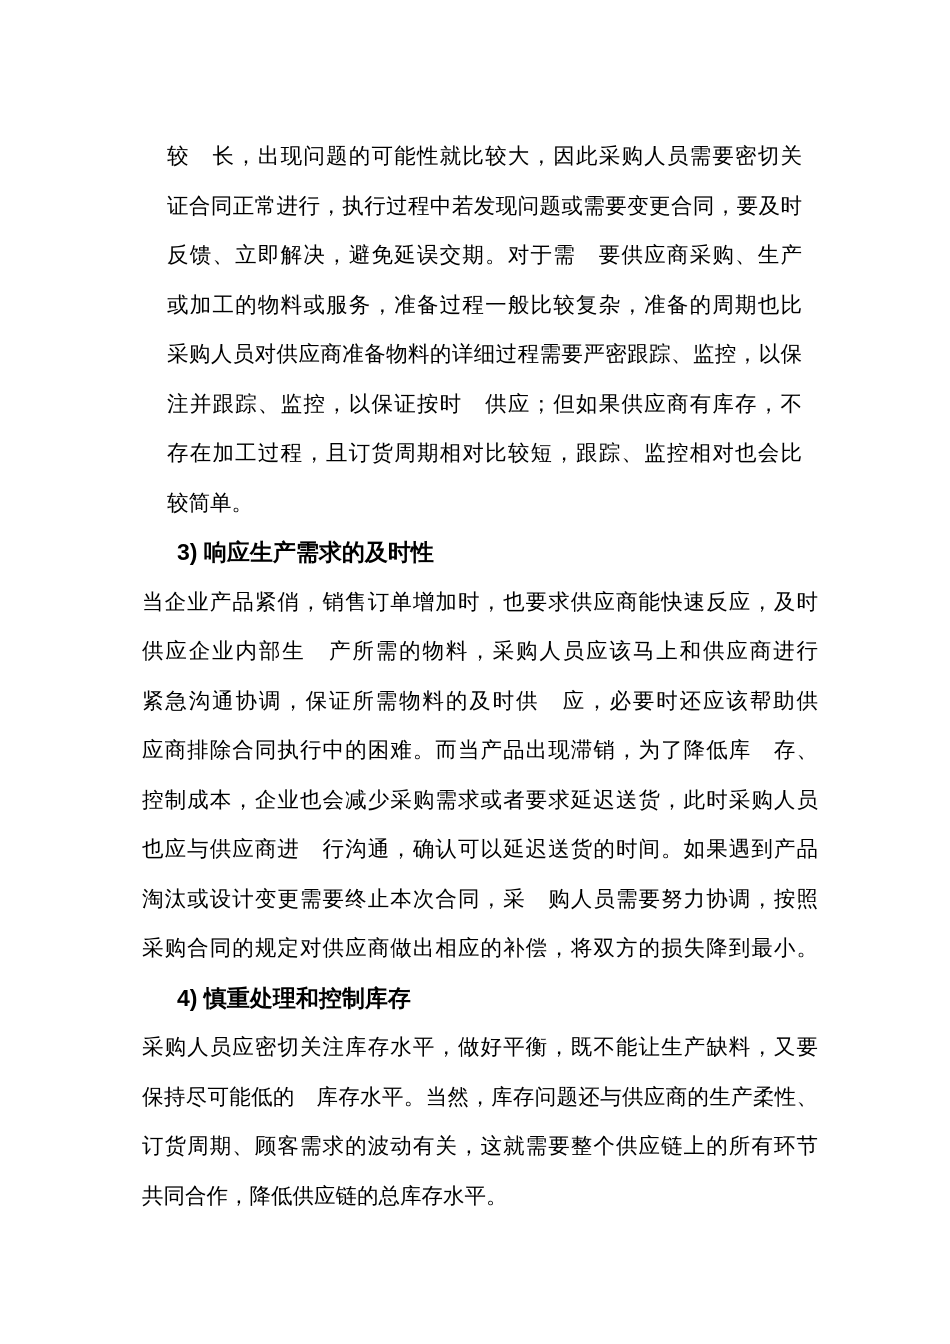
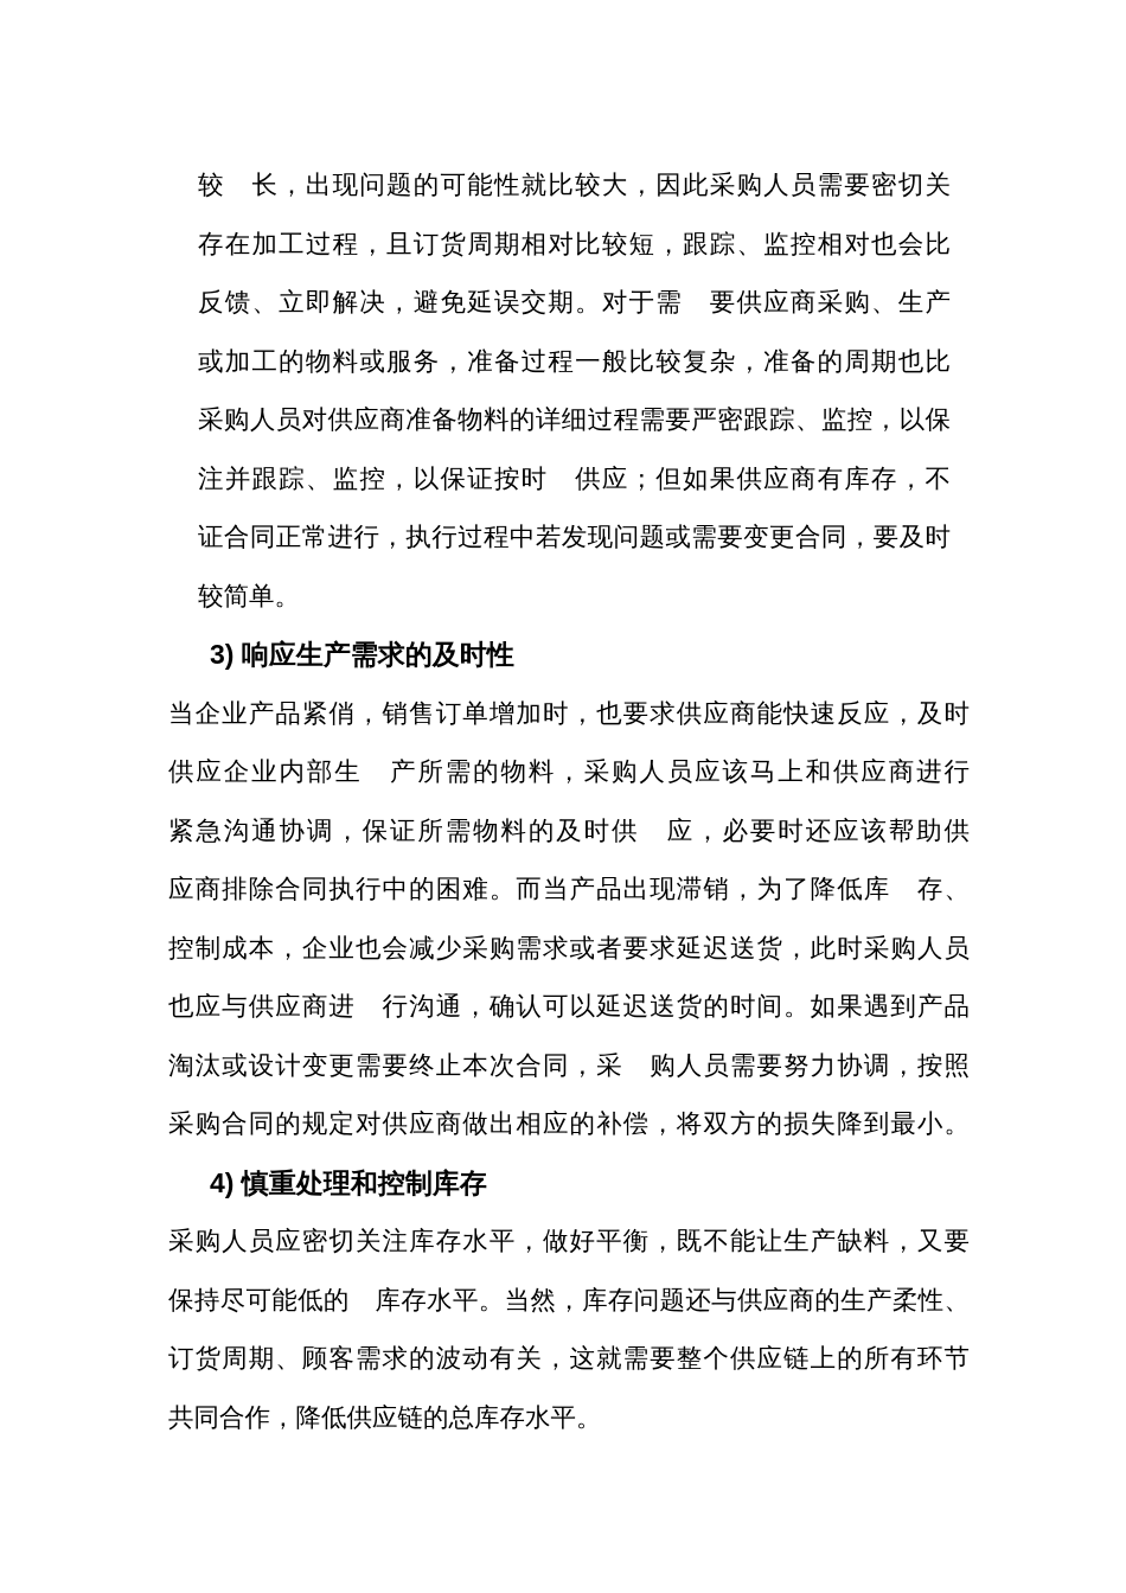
  较 长，出现问题的可能性就比较大，因此采购人员需要密切关
- 证合同正常进行，执行过程中若发现问题或需要变更合同，要及时
+ 存在加工过程，且订货周期相对比较短，跟踪、监控相对也会比
  反馈、立即解决，避免延误交期。对于需 要供应商采购、生产
  或加工的物料或服务，准备过程一般比较复杂，准备的周期也比
  采购人员对供应商准备物料的详细过程需要严密跟踪、监控，以保
  注并跟踪、监控，以保证按时 供应；但如果供应商有库存，不
- 存在加工过程，且订货周期相对比较短，跟踪、监控相对也会比
+ 证合同正常进行，执行过程中若发现问题或需要变更合同，要及时
  较简单。
  3) 响应生产需求的及时性
  当企业产品紧俏，销售订单增加时，也要求供应商能快速反应，及时
  供应企业内部生 产所需的物料，采购人员应该马上和供应商进行
  紧急沟通协调，保证所需物料的及时供 应，必要时还应该帮助供
  应商排除合同执行中的困难。而当产品出现滞销，为了降低库 存、
  控制成本，企业也会减少采购需求或者要求延迟送货，此时采购人员
  也应与供应商进 行沟通，确认可以延迟送货的时间。如果遇到产品
  淘汰或设计变更需要终止本次合同，采 购人员需要努力协调，按照
  采购合同的规定对供应商做出相应的补偿，将双方的损失降到最小。
  4) 慎重处理和控制库存
  采购人员应密切关注库存水平，做好平衡，既不能让生产缺料，又要
  保持尽可能低的 库存水平。当然，库存问题还与供应商的生产柔性、
  订货周期、顾客需求的波动有关，这就需要整个供应链上的所有环节
  共同合作，降低供应链的总库存水平。
